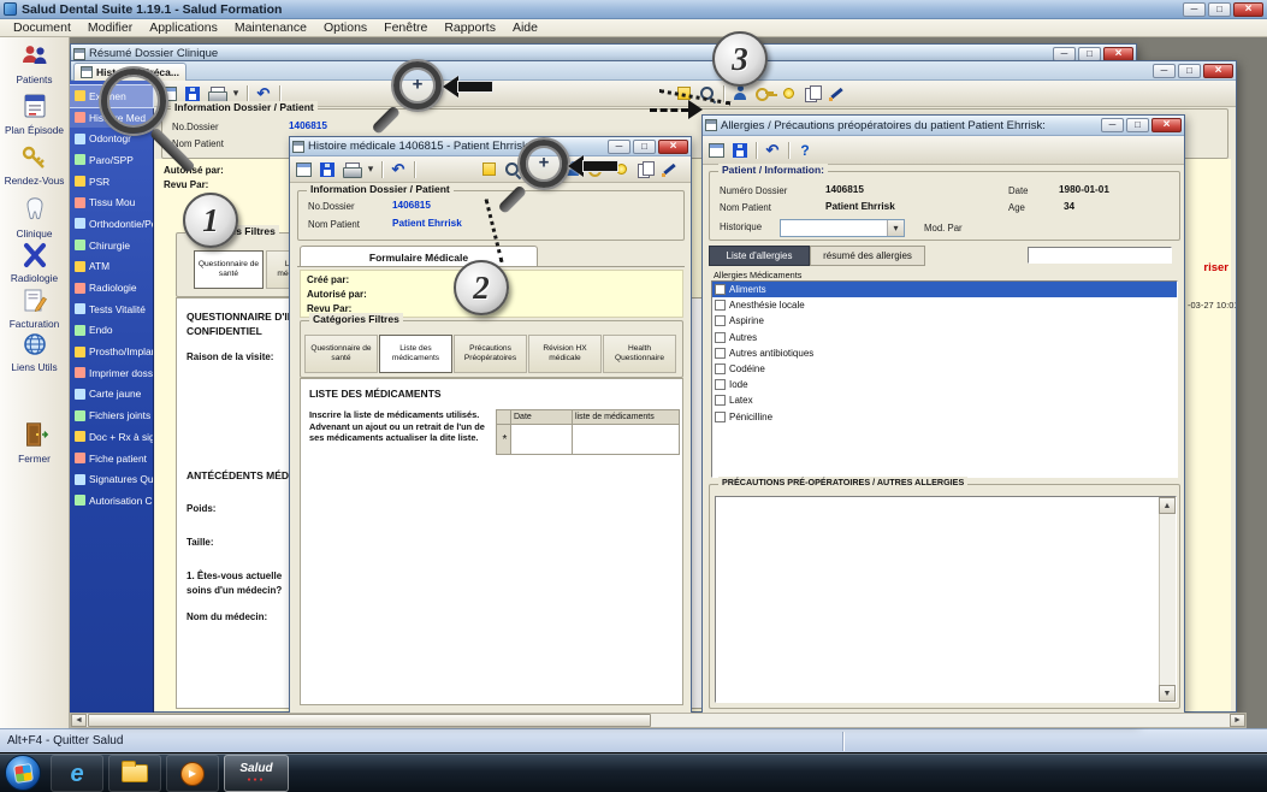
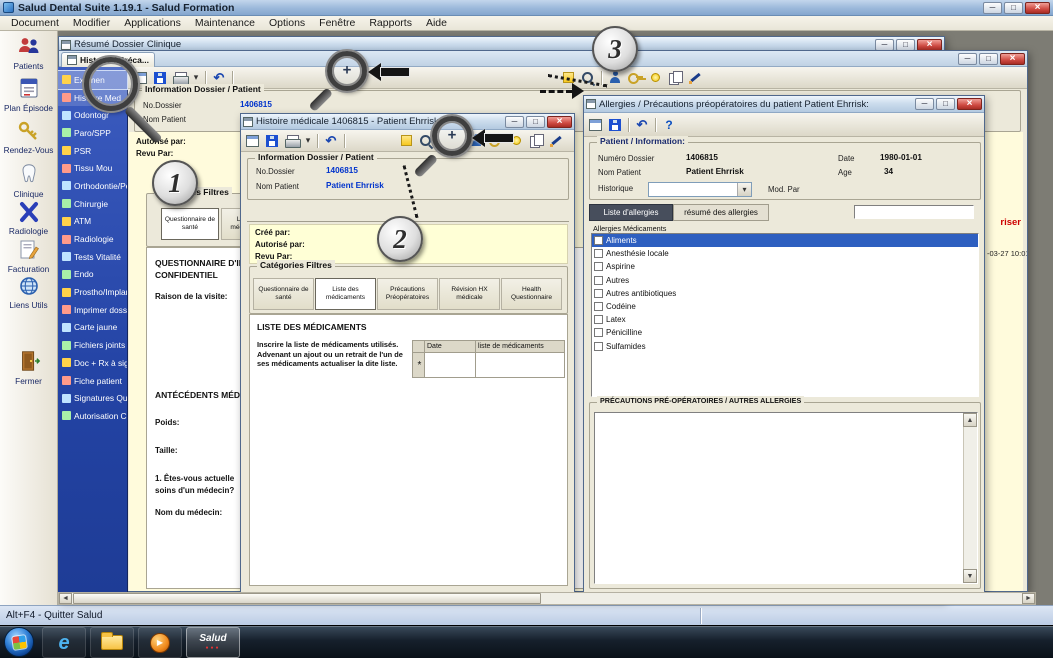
  Salud Dental Suite 1.19.1 - Salud Formation
  Document
  Modifier
  Applications
  Maintenance
  Options
  Fenêtre
  Rapports
  Aide
  Patients
  Plan Épisode
  Rendez-Vous
  Clinique
  Radiologie
  Facturation
  Liens Utils
  Fermer
  Résumé Dossier Clinique
  Histoire / Préca...
  Information Dossier / Patient
  No.Dossier
  1406815
  Nom Patient
  Autosé par:
  Revu Par:
  QUESTIONNAIRE D'I
  CONFIDENTIEL
  Raison de la visite:
  ANTÉCÉDENTS MÉD
  Poids:
  Taille:
  1. Êtes-vous actuelle
  soins d'un médecin?
  Nom du médecin:
  riser
  -03-27 10:0
  Examen
  Histoire Med
  Odontogr
  Paro/SPP
  PSR
  Tissu Mou
  Orthodontie/P
  Chirurgie
  ATM
  Radiologie
  Tests Vitalité
  Endo
  Prostho/Impla
  Imprimer doss
  Carte jaune
  Fichiers joints
  Doc + Rx à sig
  Fiche patient
  Signatures Qu
  Autorisation C
  Histoire médicale 1406815 - Patient Ehrrisk
  Information Dossier / Patient
  No.Dossier
  1406815
  Nom Patient
  Patient Ehrrisk
- Formulaire Médicale
  Créé par:
  Autorisé par:
  Revu Par:
  Catégories Filtres
  LISTE DES MÉDICAMENTS
  Inscrire la liste de médicaments utilisés. Advenant un ajout ou un retrait de l'un de ses médicaments actualiser la dite liste.
  *
  Allergies / Précautions préopératoires du patient Patient Ehrrisk:
  Patient / Information:
  Numéro Dossier
  1406815
  Date
  1980-01-01
  Nom Patient
  Patient Ehrrisk
  Age
  34
  Historique
  Mod. Par
  Liste d'allergies
  résumé des allergies
  Allergies Médicaments
  Aliments
  Anesthésie locale
  Aspirine
  Autres
  Autres antibiotiques
  Codéine
- Iode
  Latex
  Pénicilline
+ Sulfamides
  PRÉCAUTIONS PRÉ-OPÉRATOIRES / AUTRES ALLERGIES
  1
  2
  3
  Alt+F4 - Quitter Salud
  e
  Salud
